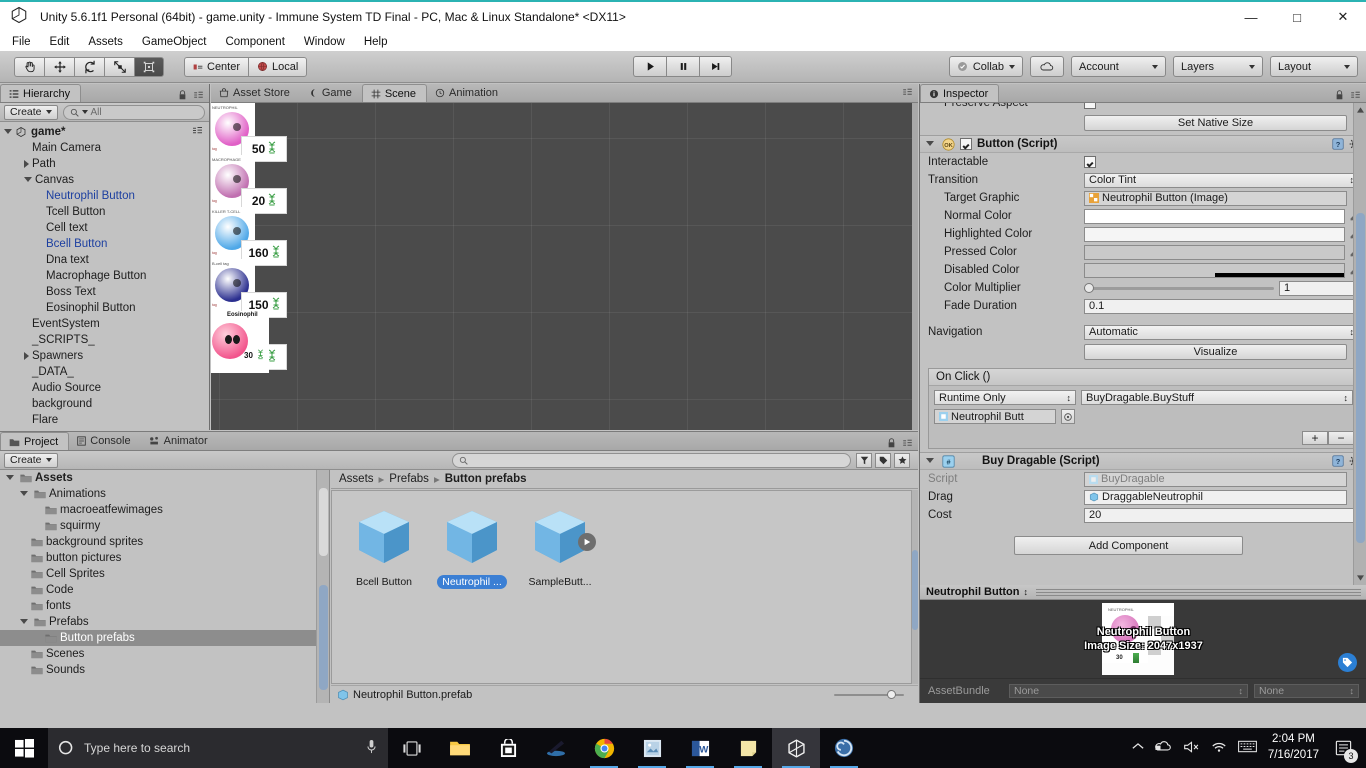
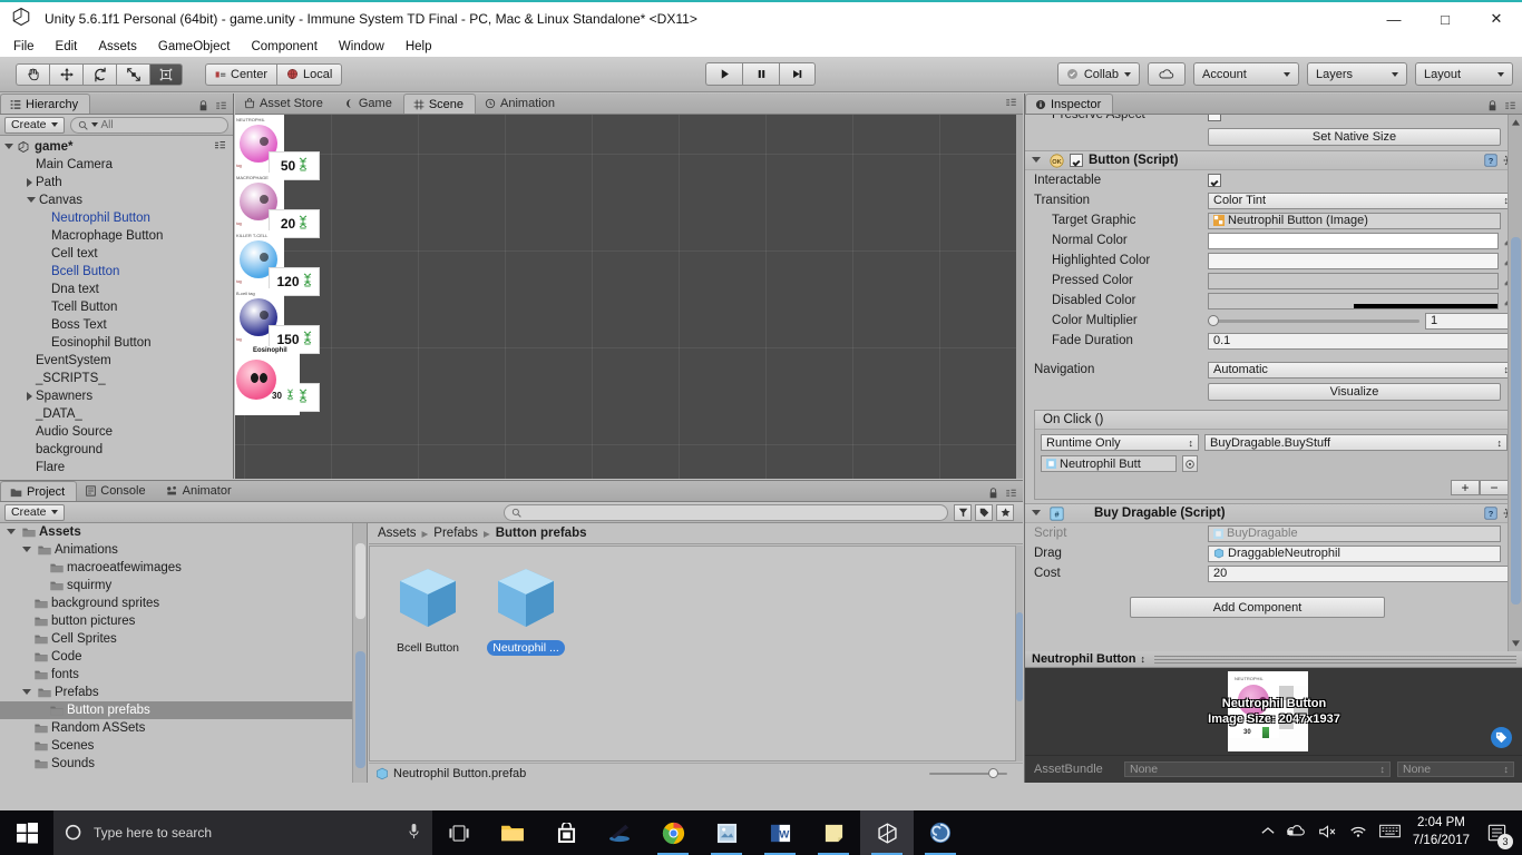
  Unity 5.6.1f1 Personal (64bit) - game.unity - Immune System TD Final - PC, Mac & Linux Standalone* <DX11>
  —
  □
  ✕
  File
  Edit
  Assets
  GameObject
  Component
  Window
  Help
  Center
  Local
  Collab
  Account
  Layers
  Layout
  Hierarchy
  Create
  All
  game*
  Main Camera
  Path
  Canvas
  Neutrophil Button
- Tcell Button
+ Macrophage Button
  Cell text
  Bcell Button
  Dna text
- Macrophage Button
+ Tcell Button
  Boss Text
  Eosinophil Button
  EventSystem
  _SCRIPTS_
  Spawners
  _DATA_
  Audio Source
  background
  Flare
  Asset Store
  Game
  Scene
  Animation
  50
  20
- 160
+ 120
  150
  30
  Project
  Console
  Animator
  Create
  Assets
  Animations
  macroeatfewimages
  squirmy
  background sprites
  button pictures
  Cell Sprites
  Code
  fonts
  Prefabs
  Button prefabs
+ Random ASSets
  Scenes
  Sounds
  Assets
  ▸
  Prefabs
  ▸
  Button prefabs
  Bcell Button
  Neutrophil ...
- SampleButt...
  Neutrophil Button.prefab
  Inspector
  Preserve Aspect
  Set Native Size
  Button (Script)
  ?
  Interactable
  Transition
  Color Tint
  ↕
  Target Graphic
  Neutrophil Button (Image)
  Normal Color
  Highlighted Color
  Pressed Color
  Disabled Color
  Color Multiplier
  1
  Fade Duration
  0.1
  Navigation
  Automatic
  ↕
  Visualize
  On Click ()
  Runtime Only
  ↕
  BuyDragable.BuyStuff
  ↕
  Neutrophil Butt
  +
  −
  #
  Buy Dragable (Script)
  ?
  Script
  BuyDragable
  Drag
  DraggableNeutrophil
  Cost
  20
  Add Component
  Neutrophil Button
  ↕
  Neutrophil Button
  Image Size: 2047x1937
  AssetBundle
  None
  ↕
  None
  ↕
  Type here to search
  W
  2:04 PM
  7/16/2017
  3
